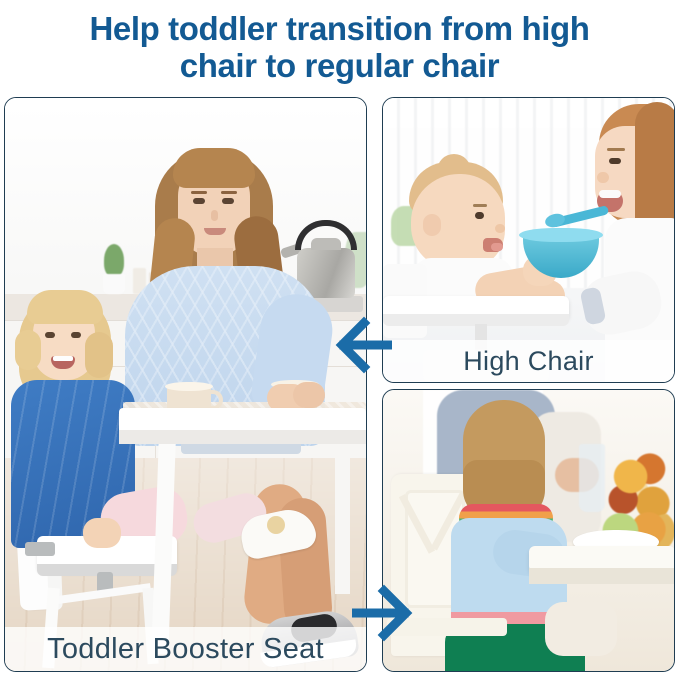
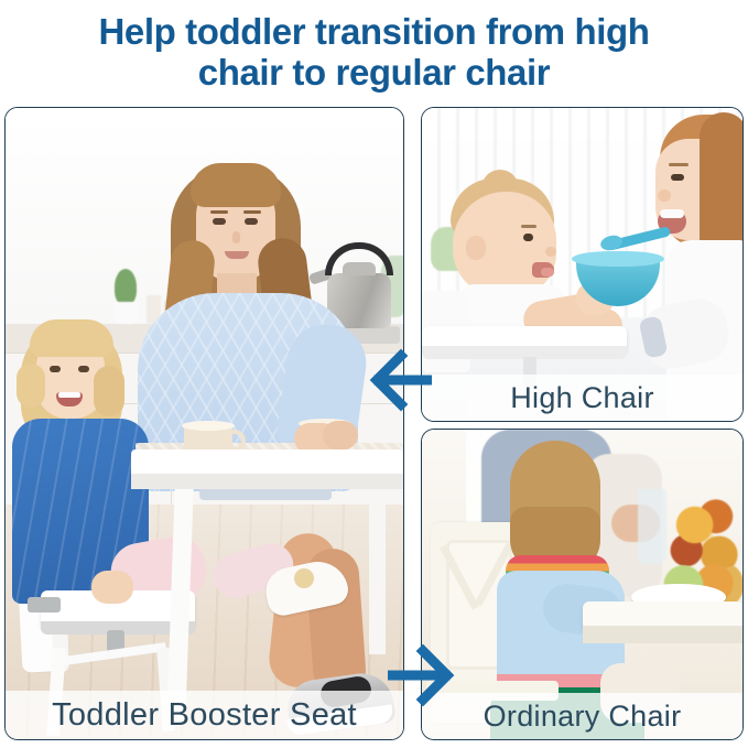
  Help toddler transition from high
  chair to regular chair
  Toddler Booster Seat
  High Chair
+ Ordinary Chair
